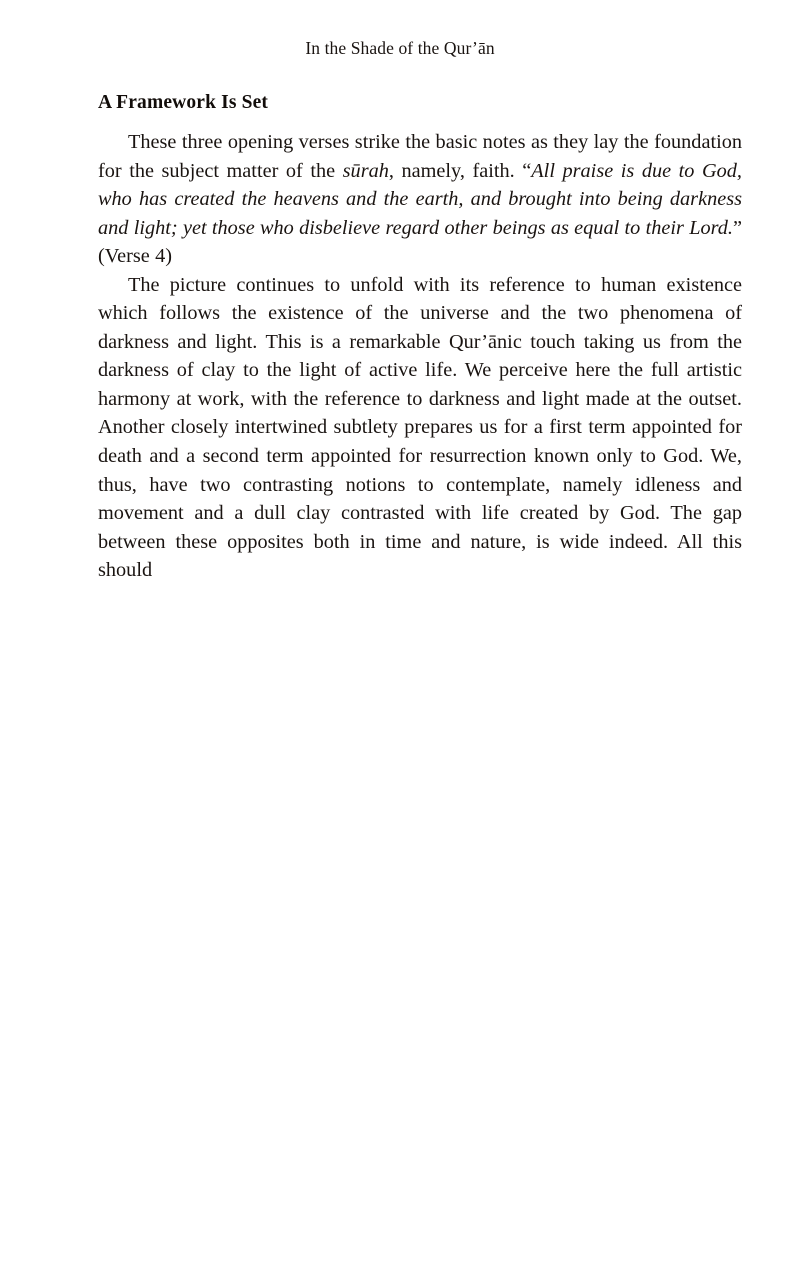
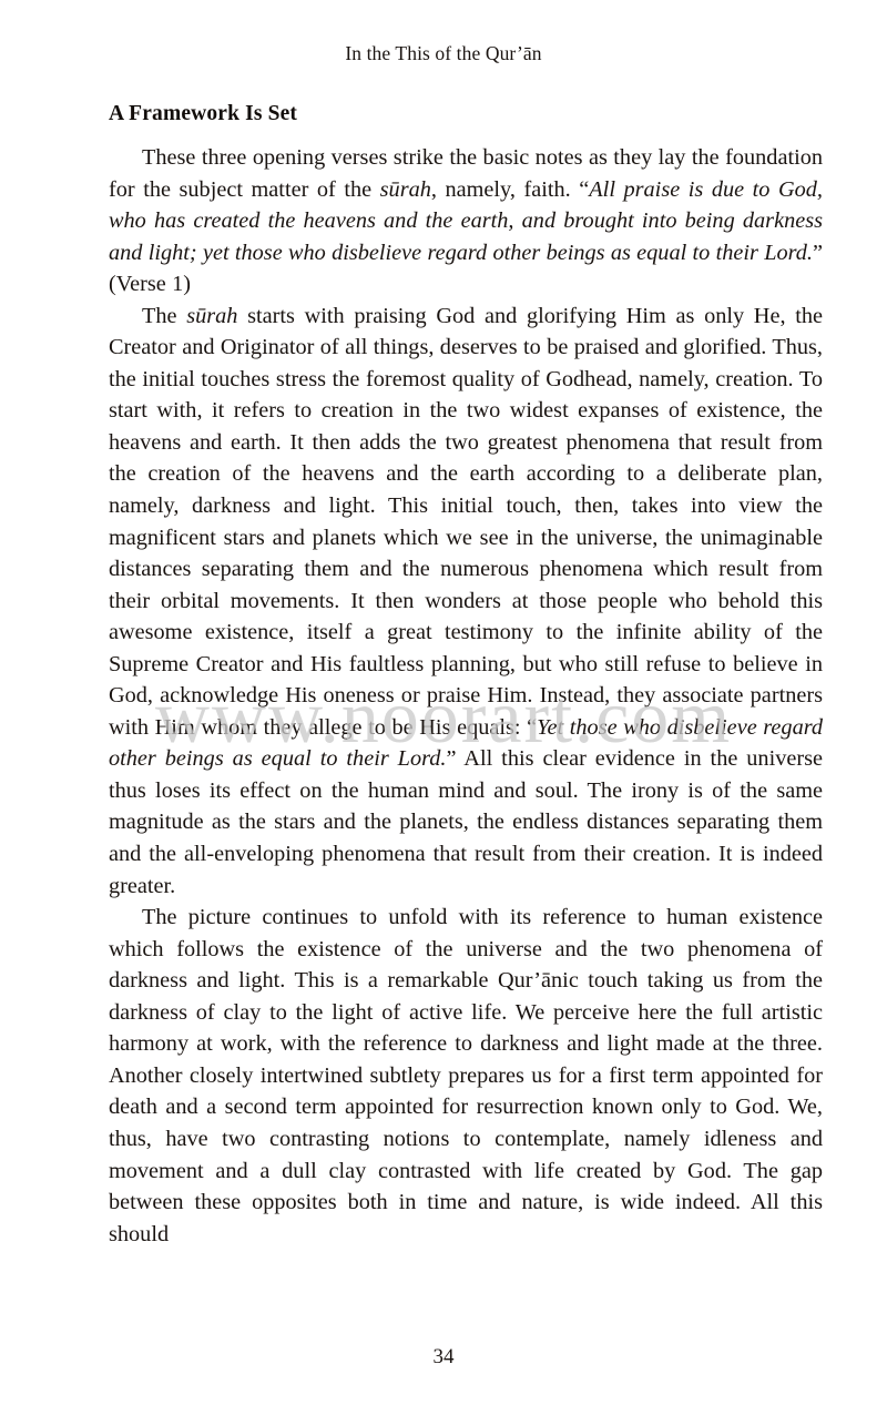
- In the Shade of the Qur’ān
+ In the This of the Qur’ān
  A Framework Is Set
- These three opening verses strike the basic notes as they lay the foundation for the subject matter of the sūrah, namely, faith. “All praise is due to God, who has created the heavens and the earth, and brought into being darkness and light; yet those who disbelieve regard other beings as equal to their Lord.” (Verse 4)
+ These three opening verses strike the basic notes as they lay the foundation for the subject matter of the sūrah, namely, faith. “All praise is due to God, who has created the heavens and the earth, and brought into being darkness and light; yet those who disbelieve regard other beings as equal to their Lord.” (Verse 1)
+ The sūrah starts with praising God and glorifying Him as only He, the Creator and Originator of all things, deserves to be praised and glorified. Thus, the initial touches stress the foremost quality of Godhead, namely, creation. To start with, it refers to creation in the two widest expanses of existence, the heavens and earth. It then adds the two greatest phenomena that result from the creation of the heavens and the earth according to a deliberate plan, namely, darkness and light. This initial touch, then, takes into view the magnificent stars and planets which we see in the universe, the unimaginable distances separating them and the numerous phenomena which result from their orbital movements. It then wonders at those people who behold this awesome existence, itself a great testimony to the infinite ability of the Supreme Creator and His faultless planning, but who still refuse to believe in God, acknowledge His oneness or praise Him. Instead, they associate partners with Him whom they allege to be His equals: “Yet those who disbelieve regard other beings as equal to their Lord.” All this clear evidence in the universe thus loses its effect on the human mind and soul. The irony is of the same magnitude as the stars and the planets, the endless distances separating them and the all-enveloping phenomena that result from their creation. It is indeed greater.
- The picture continues to unfold with its reference to human existence which follows the existence of the universe and the two phenomena of darkness and light. This is a remarkable Qur’ānic touch taking us from the darkness of clay to the light of active life. We perceive here the full artistic harmony at work, with the reference to darkness and light made at the outset. Another closely intertwined subtlety prepares us for a first term appointed for death and a second term appointed for resurrection known only to God. We, thus, have two contrasting notions to contemplate, namely idleness and movement and a dull clay contrasted with life created by God. The gap between these opposites both in time and nature, is wide indeed. All this should
+ The picture continues to unfold with its reference to human existence which follows the existence of the universe and the two phenomena of darkness and light. This is a remarkable Qur’ānic touch taking us from the darkness of clay to the light of active life. We perceive here the full artistic harmony at work, with the reference to darkness and light made at the three. Another closely intertwined subtlety prepares us for a first term appointed for death and a second term appointed for resurrection known only to God. We, thus, have two contrasting notions to contemplate, namely idleness and movement and a dull clay contrasted with life created by God. The gap between these opposites both in time and nature, is wide indeed. All this should
+ www.noorart.com
+ 34
